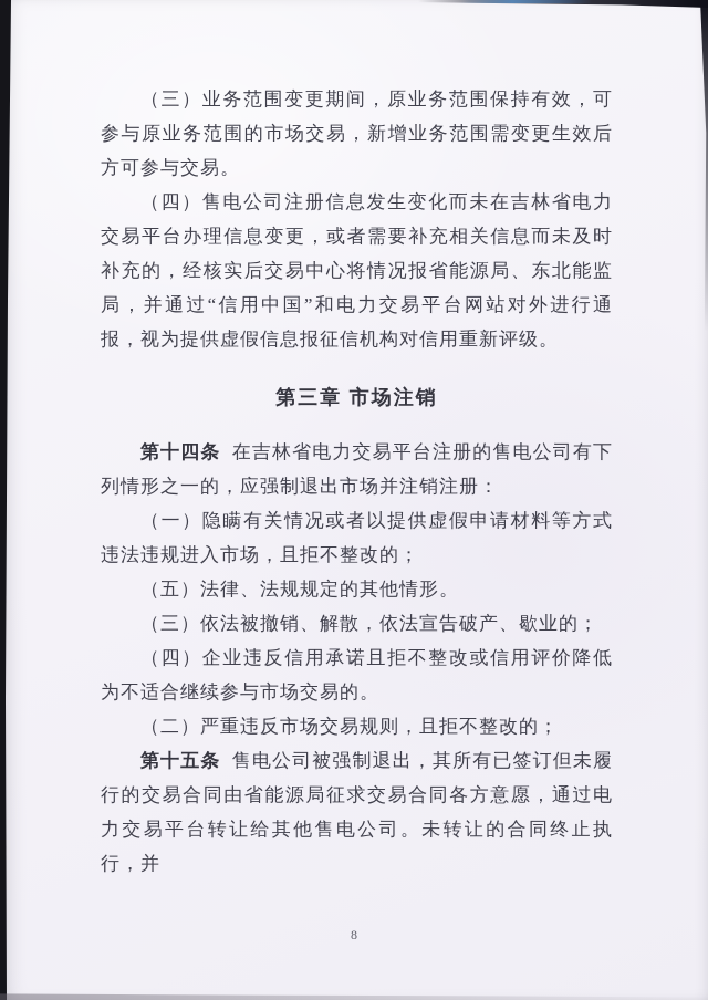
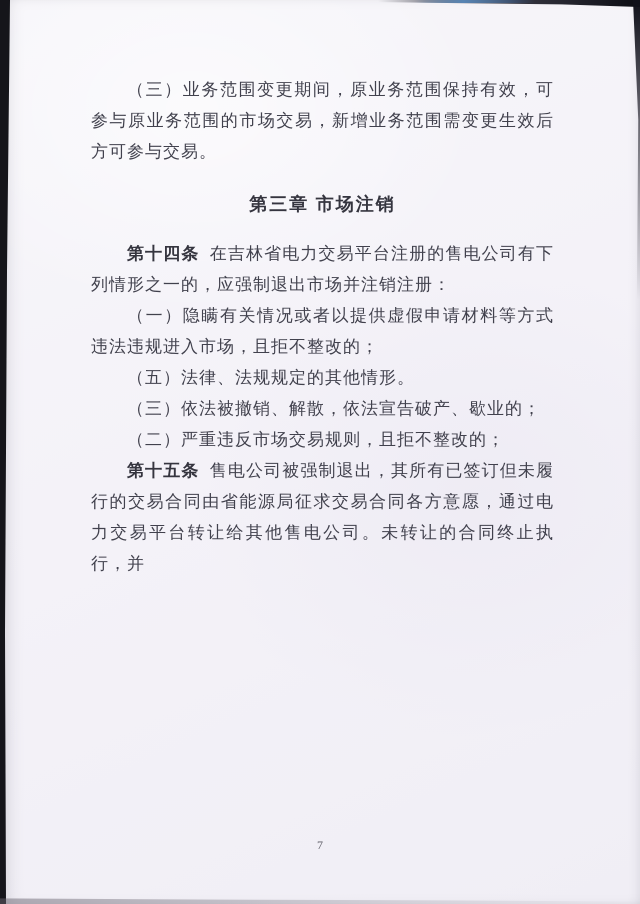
  （三）业务范围变更期间，原业务范围保持有效，可参与原业务范围的市场交易，新增业务范围需变更生效后方可参与交易。
- （四）售电公司注册信息发生变化而未在吉林省电力交易平台办理信息变更，或者需要补充相关信息而未及时补充的，经核实后交易中心将情况报省能源局、东北能监局，并通过“信用中国”和电力交易平台网站对外进行通报，视为提供虚假信息报征信机构对信用重新评级。
  第三章 市场注销
  第十四条 在吉林省电力交易平台注册的售电公司有下列情形之一的，应强制退出市场并注销注册：
  （一）隐瞒有关情况或者以提供虚假申请材料等方式违法违规进入市场，且拒不整改的；
  （五）法律、法规规定的其他情形。
  （三）依法被撤销、解散，依法宣告破产、歇业的；
- （四）企业违反信用承诺且拒不整改或信用评价降低为不适合继续参与市场交易的。
  （二）严重违反市场交易规则，且拒不整改的；
  第十五条 售电公司被强制退出，其所有已签订但未履行的交易合同由省能源局征求交易合同各方意愿，通过电力交易平台转让给其他售电公司。未转让的合同终止执行，并
- 8
+ 7
